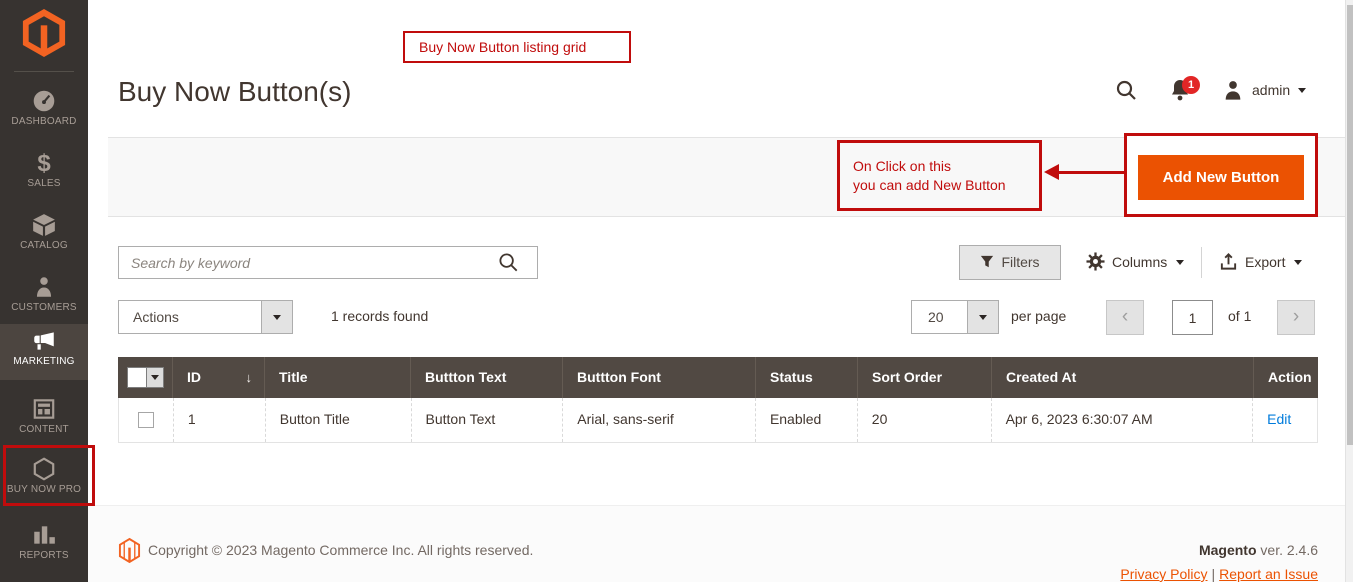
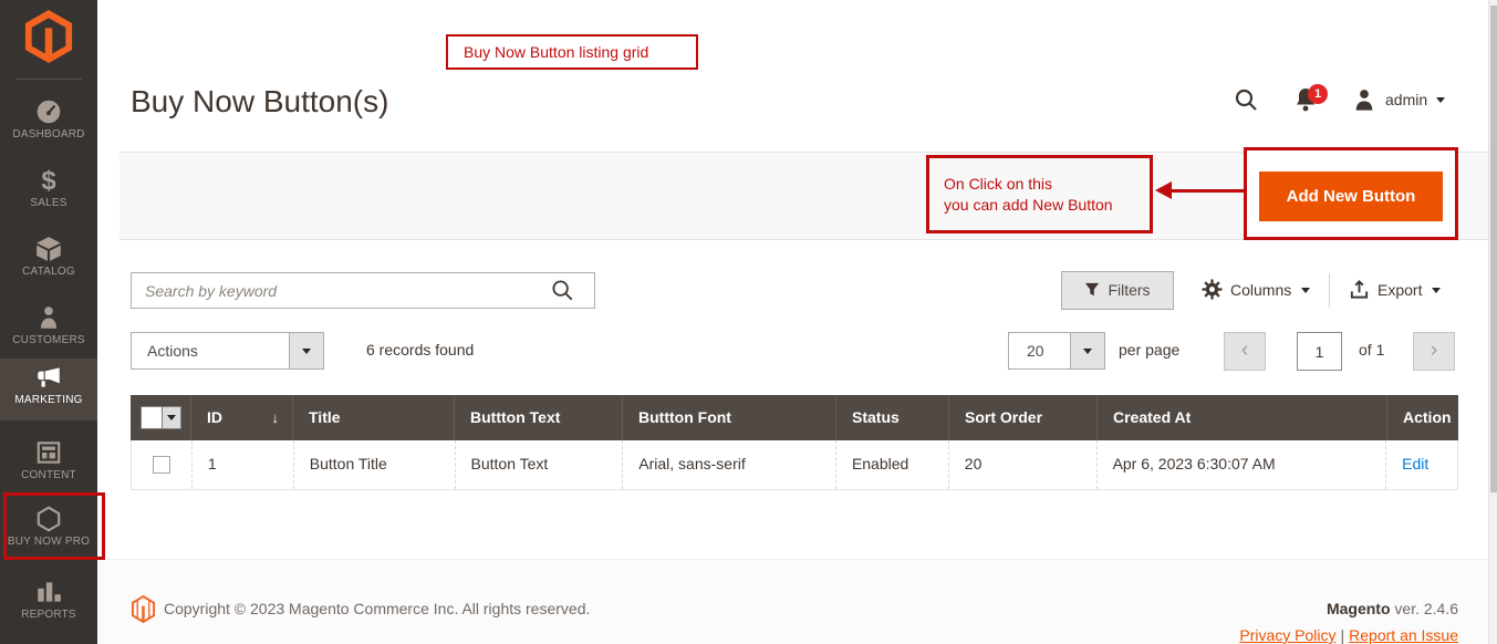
  DASHBOARD
  $
  SALES
  CATALOG
  CUSTOMERS
  MARKETING
  CONTENT
  BUY NOW PRO
  REPORTS
  Buy Now Button listing grid
  Buy Now Button(s)
  1
  admin
  On Click on this
  you can add New Button
  Add New Button
  Search by keyword
  Filters
  Columns
  Export
  Actions
- 1 records found
+ 6 records found
  20
  per page
  ‹
  1
  of 1
  ›
  ID
  ↓
  Title
  Buttton Text
  Buttton Font
  Status
  Sort Order
  Created At
  Action
  1
  Button Title
  Button Text
  Arial, sans-serif
  Enabled
  20
  Apr 6, 2023 6:30:07 AM
  Edit
  Copyright © 2023 Magento Commerce Inc. All rights reserved.
  Magento ver. 2.4.6
  Privacy Policy | Report an Issue
